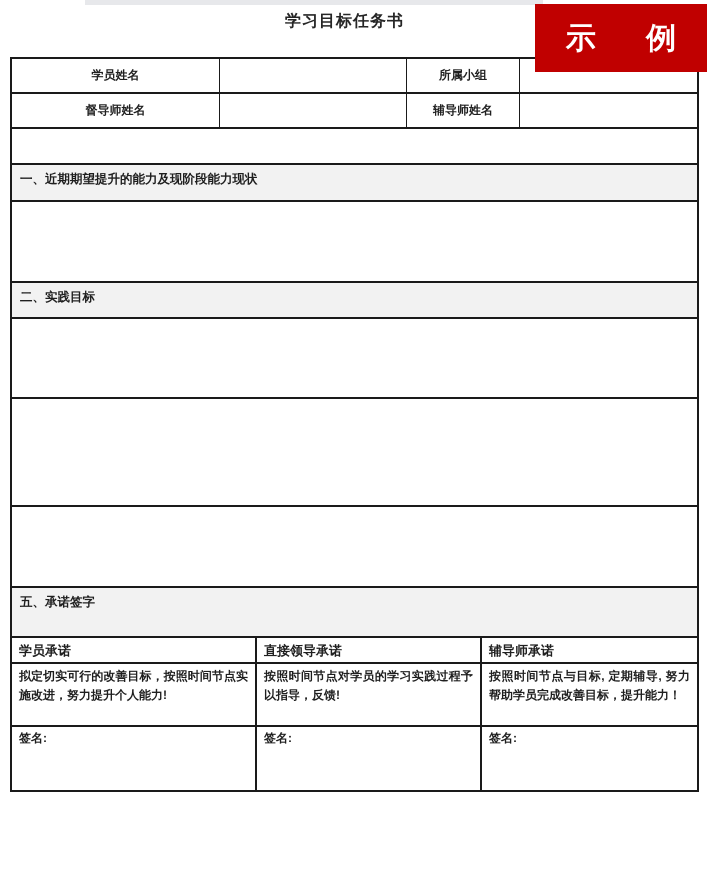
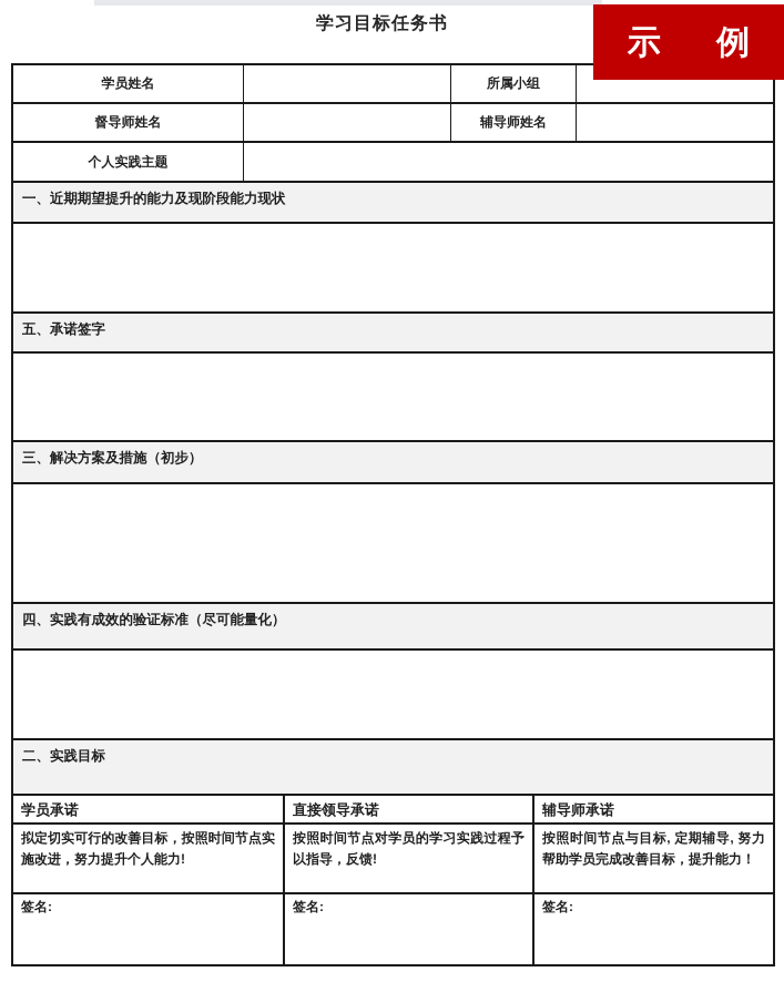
  学习目标任务书
  示 例
  学员姓名
  所属小组
  督导师姓名
  辅导师姓名
+ 个人实践主题
  一、近期期望提升的能力及现阶段能力现状
- 二、实践目标
+ 五、承诺签字
+ 三、解决方案及措施（初步）
+ 四、实践有成效的验证标准（尽可能量化）
- 五、承诺签字
+ 二、实践目标
  学员承诺
  直接领导承诺
  辅导师承诺
  拟定切实可行的改善目标，按照时间节点实施改进，努力提升个人能力!
  按照时间节点对学员的学习实践过程予以指导，反馈!
  按照时间节点与目标, 定期辅导, 努力帮助学员完成改善目标，提升能力！
  签名:
  签名:
  签名:
